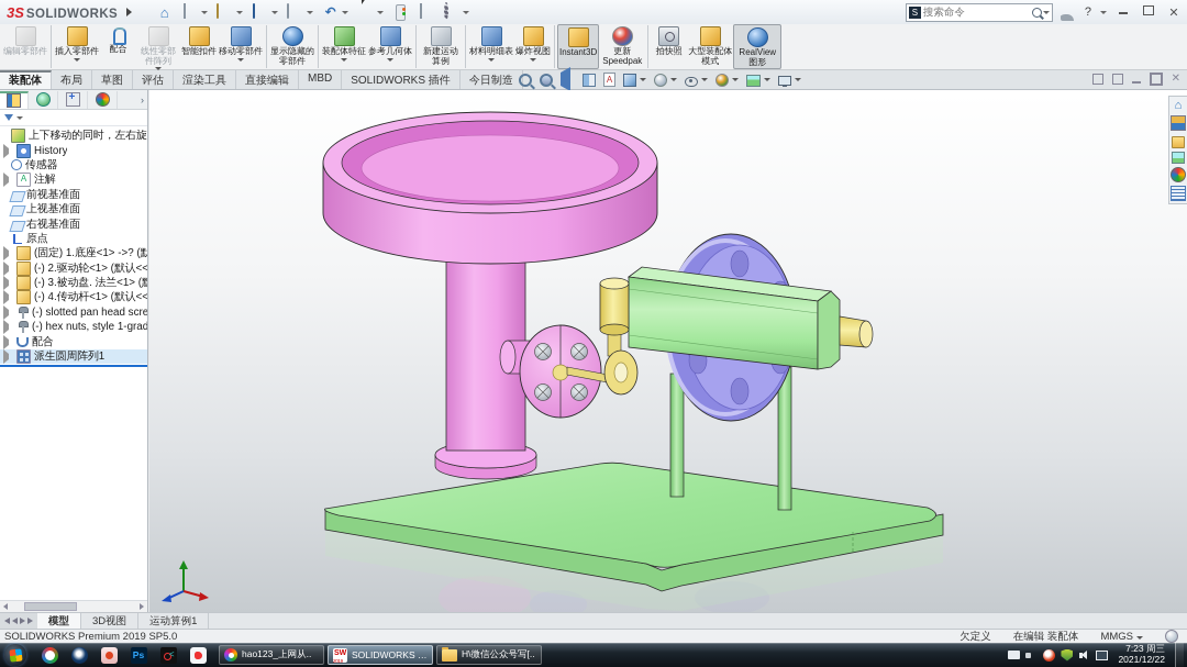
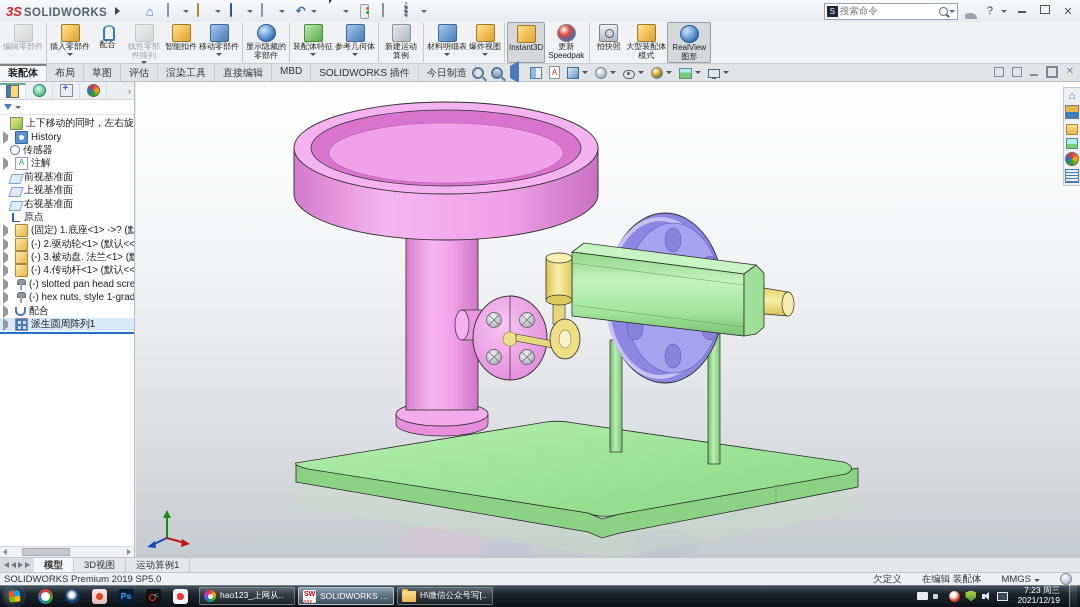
  3S
  SOLIDWORKS
  ⌂
  ↶
  S
  搜索命令
  ?
  ✕
  编辑零部件
  插入零部件
  配合
  线性零部件阵列
  智能扣件
  移动零部件
  显示隐藏的零部件
  装配体特征
  参考几何体
  新建运动算例
  材料明细表
  爆炸视图
  Instant3D
  更新 Speedpak
  拍快照
  大型装配体模式
  RealView 图形
  装配体
  布局
  草图
  评估
  渲染工具
  直接编辑
  MBD
  SOLIDWORKS 插件
  今日制造
  A
  ✕
  ›
  History
  传感器
  A
  注解
  前视基准面
  上视基准面
  右视基准面
  原点
  (固定) 1.底座<1> ->? (默
  (-) 2.驱动轮<1> (默认<<
  (-) 3.被动盘. 法兰<1> (默
  (-) 4.传动杆<1> (默认<<
  (-) slotted pan head scre
  (-) hex nuts, style 1-grad
  配合
  派生圆周阵列1
  ⌂
  模型
  3D视图
  运动算例1
  SOLIDWORKS Premium 2019 SP5.0
  欠定义
  在编辑 装配体
  MMGS
  Ps
  hao123_上网从..
  SOLIDWORKS P..
  H\微信公众号写[..
  7:23 周三
- 2021/12/22
+ 2021/12/19
